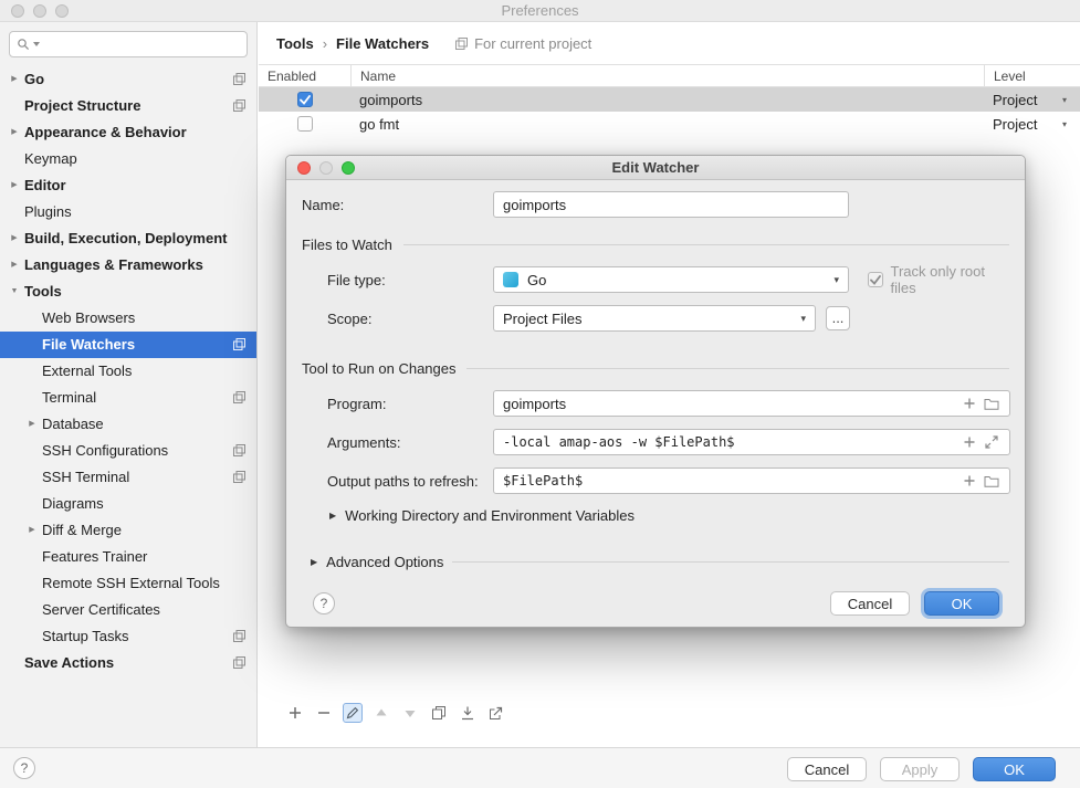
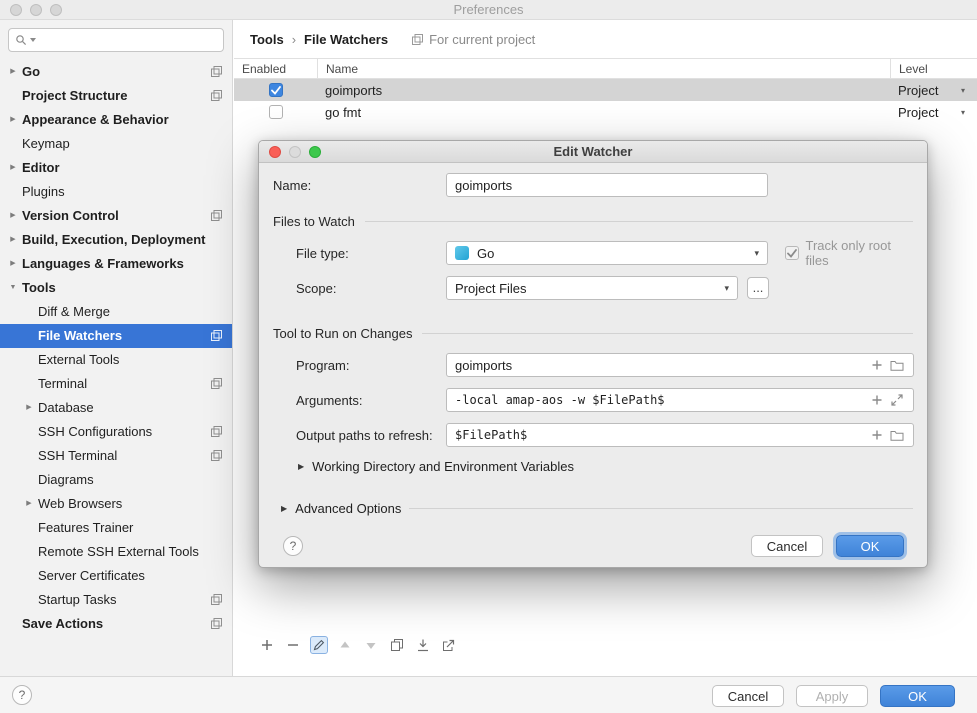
  Preferences
  Go
  Project Structure
  Appearance & Behavior
  Keymap
  Editor
  Plugins
+ Version Control
  Build, Execution, Deployment
  Languages & Frameworks
  Tools
- Web Browsers
+ Diff & Merge
  File Watchers
  External Tools
  Terminal
  Database
  SSH Configurations
  SSH Terminal
  Diagrams
- Diff & Merge
+ Web Browsers
  Features Trainer
  Remote SSH External Tools
  Server Certificates
  Startup Tasks
  Save Actions
  Tools
  ›
  File Watchers
  For current project
  Enabled
  Name
  Level
  goimports
  Project
  ▾
  go fmt
  Project
  ▾
  ?
  Cancel
  Apply
  OK
  Edit Watcher
  Name:
  goimports
  Files to Watch
  File type:
  Go
  ▾
  Track only root files
  Scope:
  Project Files
  ▾
  ...
  Tool to Run on Changes
  Program:
  goimports
  Arguments:
  -local amap-aos -w $FilePath$
  Output paths to refresh:
  $FilePath$
  ▶
  Working Directory and Environment Variables
  ▶
  Advanced Options
  ?
  Cancel
  OK
